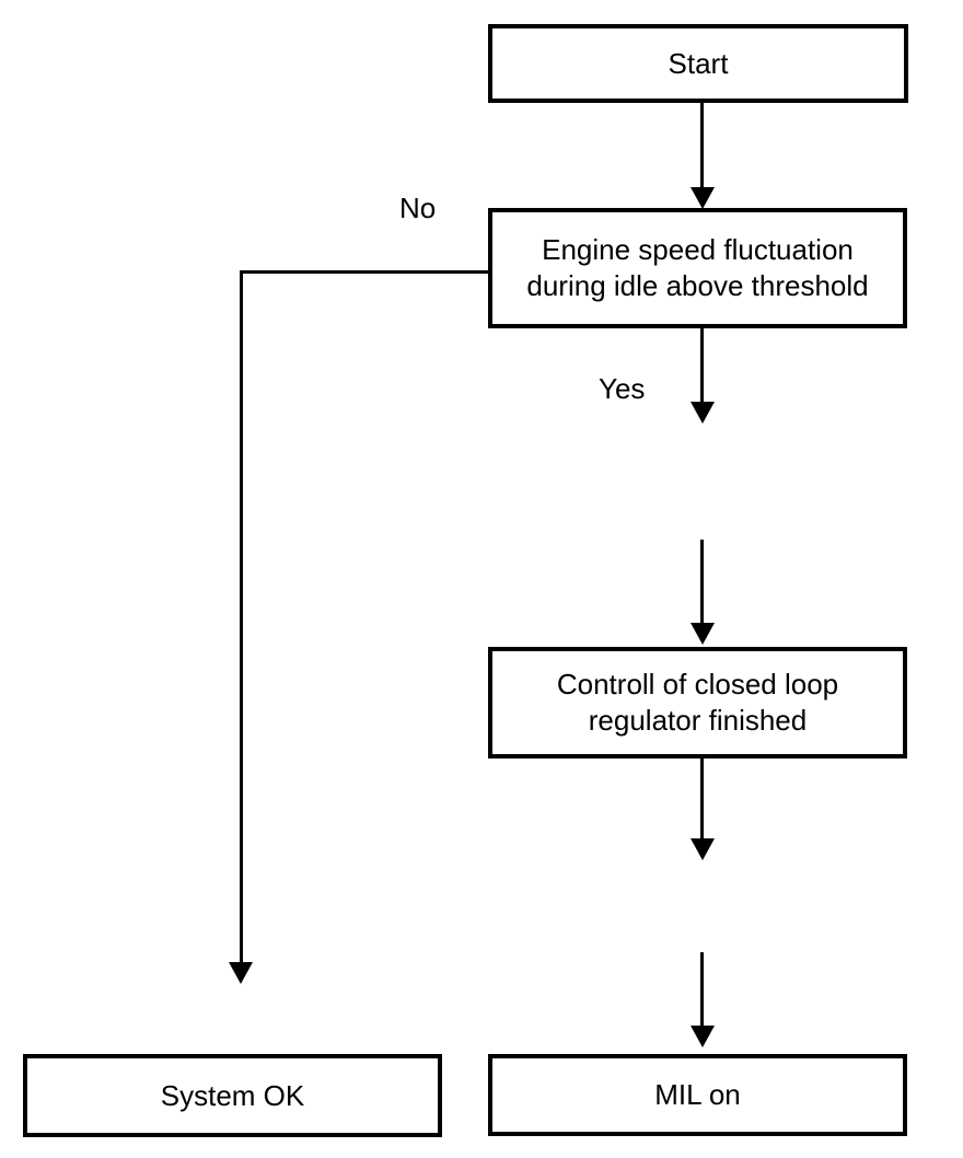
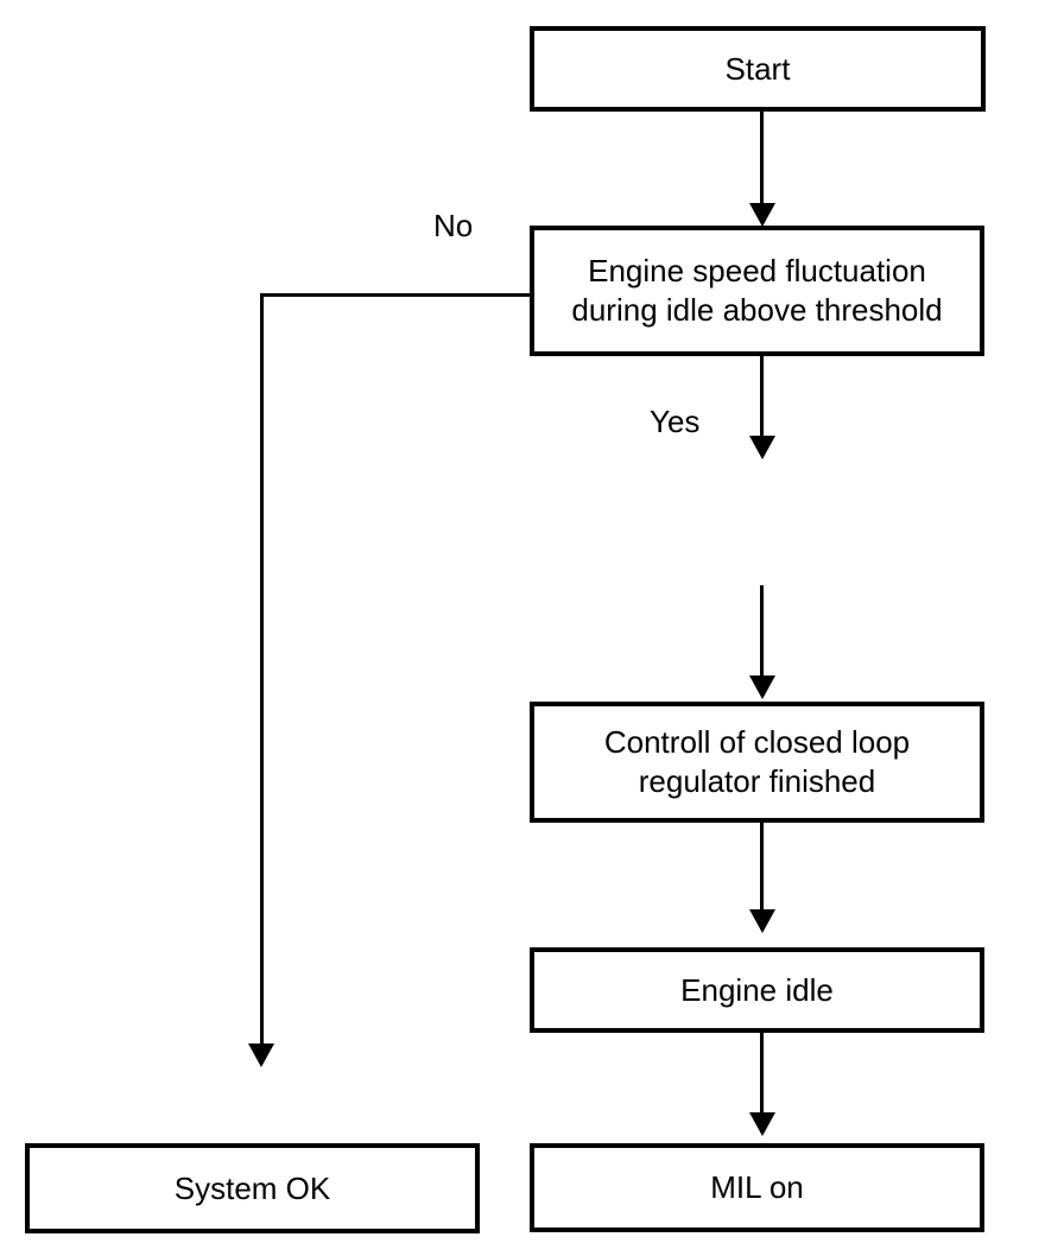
  Start
  Engine speed fluctuation during idle above threshold
  Controll of closed loop regulator finished
+ Engine idle
  MIL on
  System OK
  No
  Yes
